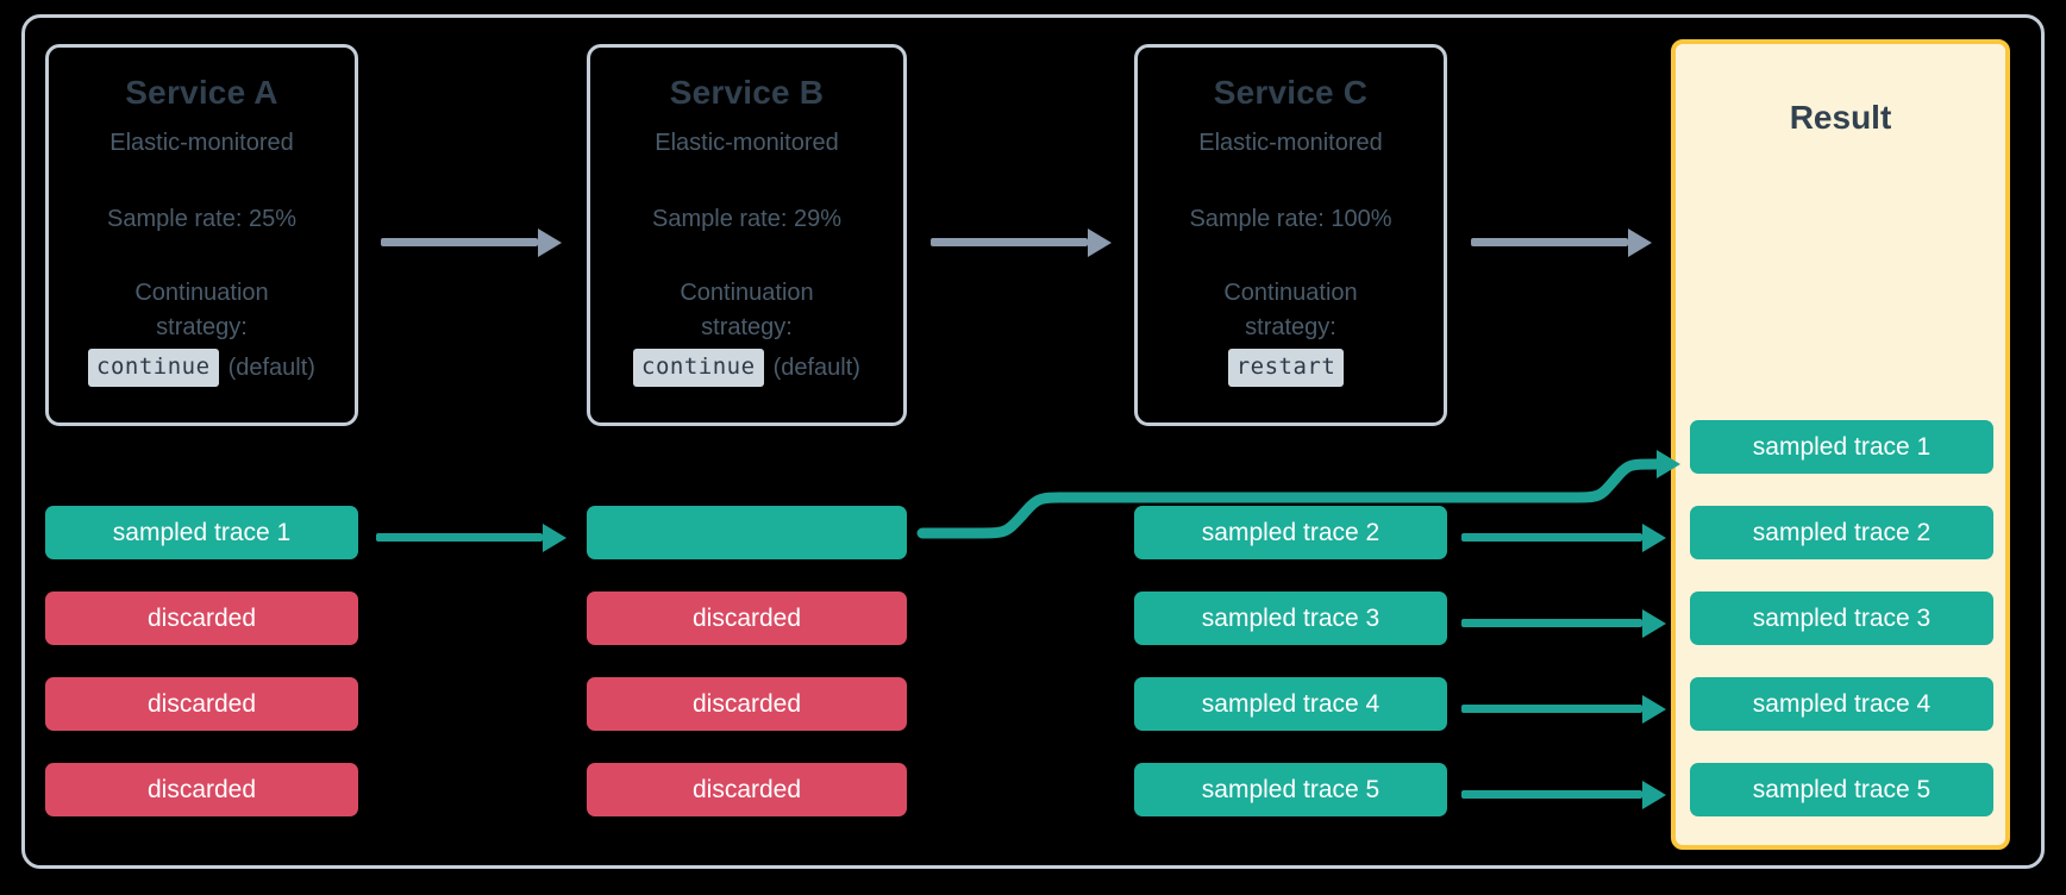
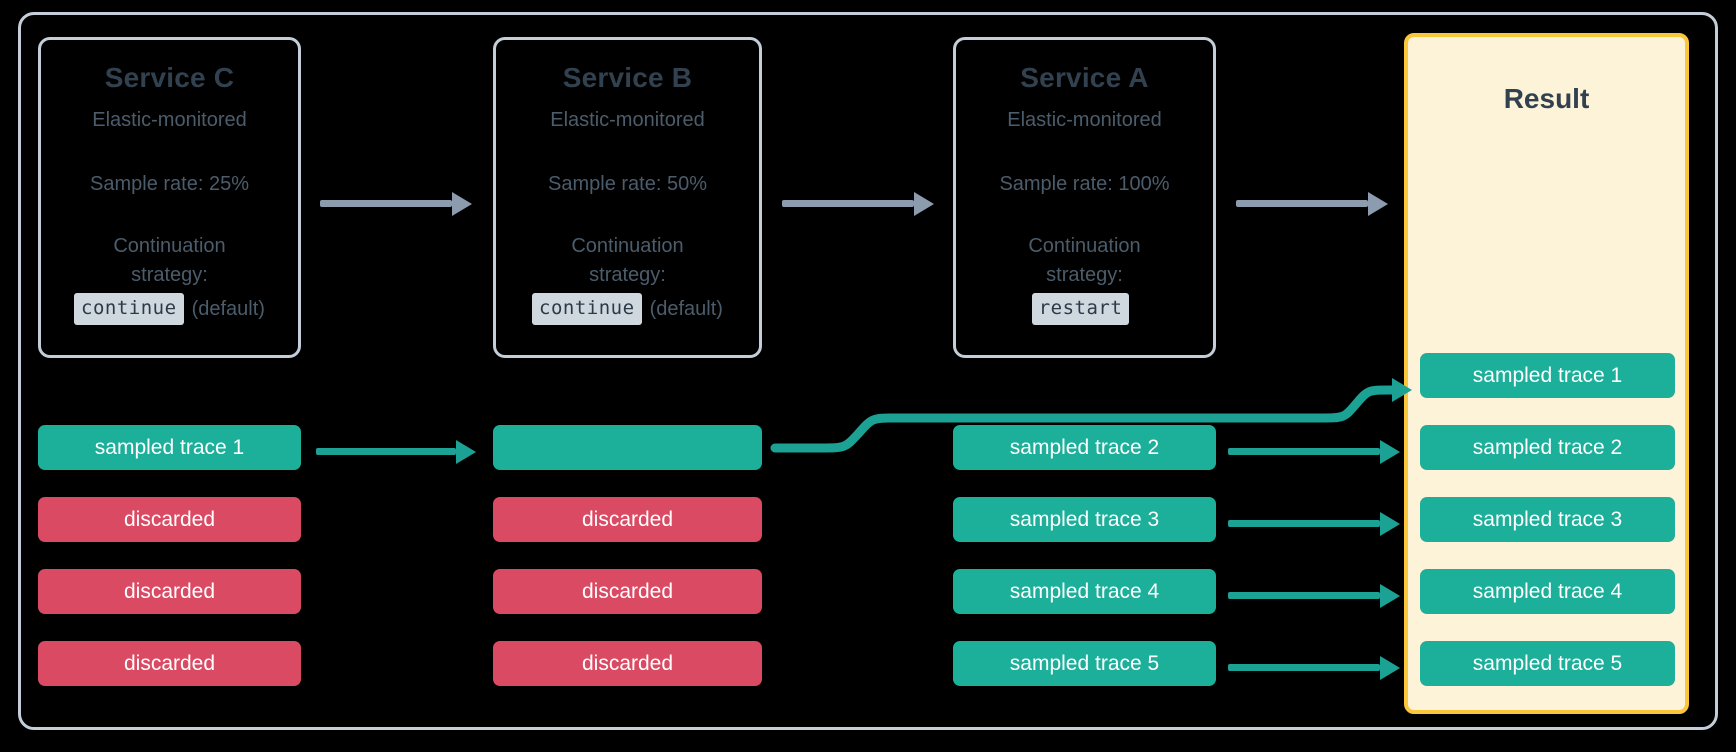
- Service A
+ Service C
  Elastic-monitored
  Sample rate: 25%
  Continuation
  strategy:
  continue
  (default)
  Service B
  Elastic-monitored
- Sample rate: 29%
+ Sample rate: 50%
  Continuation
  strategy:
  continue
  (default)
- Service C
+ Service A
  Elastic-monitored
  Sample rate: 100%
  Continuation
  strategy:
  restart
  Result
  sampled trace 1
  discarded
  discarded
  discarded
  discarded
  discarded
  discarded
  sampled trace 2
  sampled trace 3
  sampled trace 4
  sampled trace 5
  sampled trace 1
  sampled trace 2
  sampled trace 3
  sampled trace 4
  sampled trace 5
